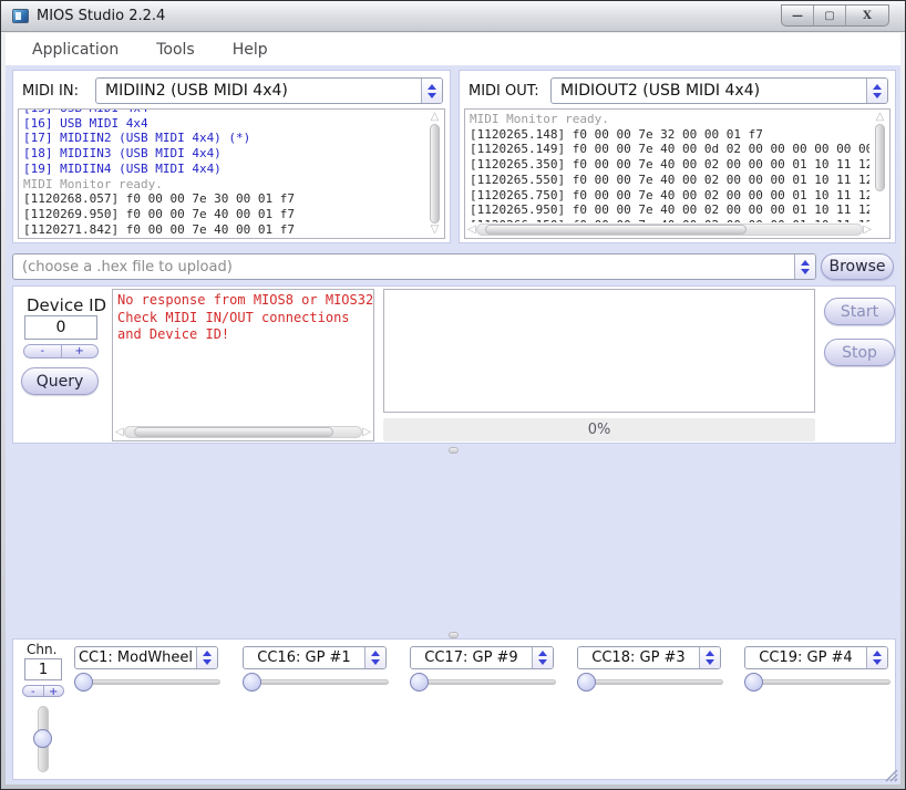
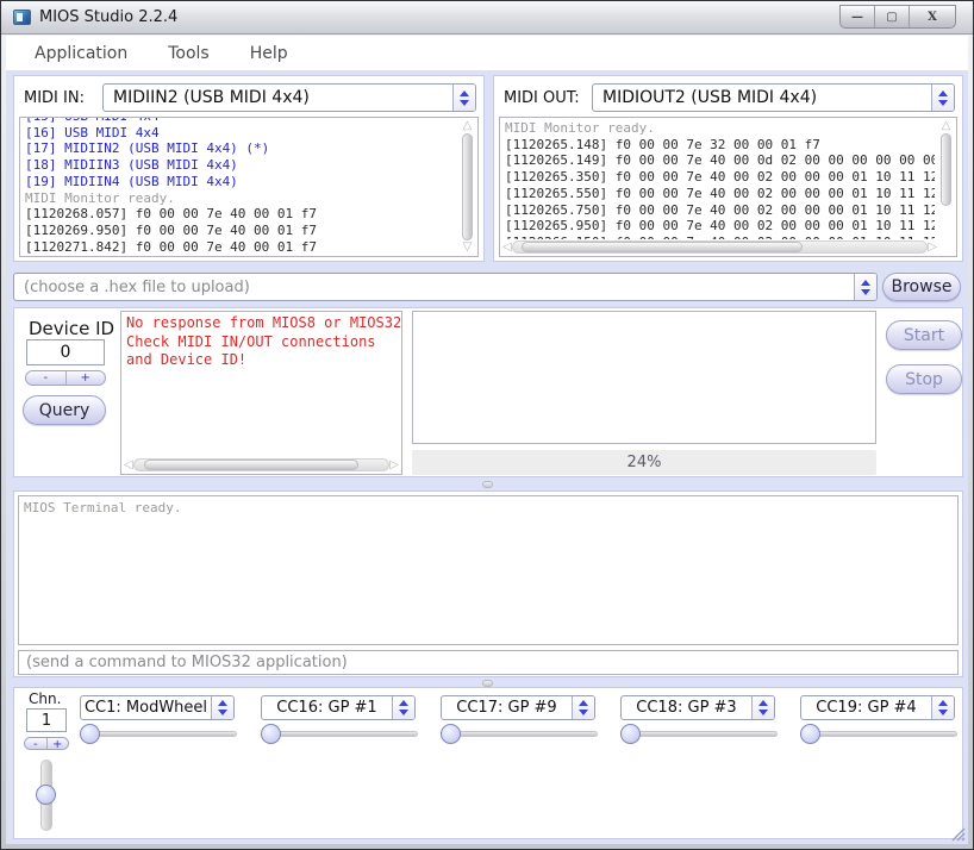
  MIOS Studio 2.2.4
  —
  ▢
  X
  Application
  Tools
  Help
  MIDI IN:
  MIDIIN2 (USB MIDI 4x4)
  [16] USB MIDI 4x4
  [17] MIDIIN2 (USB MIDI 4x4) (*)
  [18] MIDIIN3 (USB MIDI 4x4)
  [19] MIDIIN4 (USB MIDI 4x4)
  MIDI Monitor ready.
- [1120268.057] f0 00 00 7e 30 00 01 f7
+ [1120268.057] f0 00 00 7e 40 00 01 f7
  [1120269.950] f0 00 00 7e 40 00 01 f7
  [1120271.842] f0 00 00 7e 40 00 01 f7
  △
  ▽
  MIDI OUT:
  MIDIOUT2 (USB MIDI 4x4)
  MIDI Monitor ready.
  [1120265.148] f0 00 00 7e 32 00 00 01 f7
  [1120265.149] f0 00 00 7e 40 00 0d 02 00 00 00 00 00 00
  [1120265.350] f0 00 00 7e 40 00 02 00 00 00 01 10 11 12
  [1120265.550] f0 00 00 7e 40 00 02 00 00 00 01 10 11 12
  [1120265.750] f0 00 00 7e 40 00 02 00 00 00 01 10 11 12
  [1120265.950] f0 00 00 7e 40 00 02 00 00 00 01 10 11 12
  △
  ◁
  ▷
  (choose a .hex file to upload)
  Browse
  Device ID
  0
  -
  +
  Query
  No response from MIOS8 or MIOS32
  Check MIDI IN/OUT connections
  and Device ID!
  ◁
  ▷
- 0%
+ 24%
  Start
  Stop
+ MIOS Terminal ready.
+ (send a command to MIOS32 application)
  Chn.
  1
  -
  +
  CC1: ModWheel
  CC16: GP #1
  CC17: GP #9
  CC18: GP #3
  CC19: GP #4
